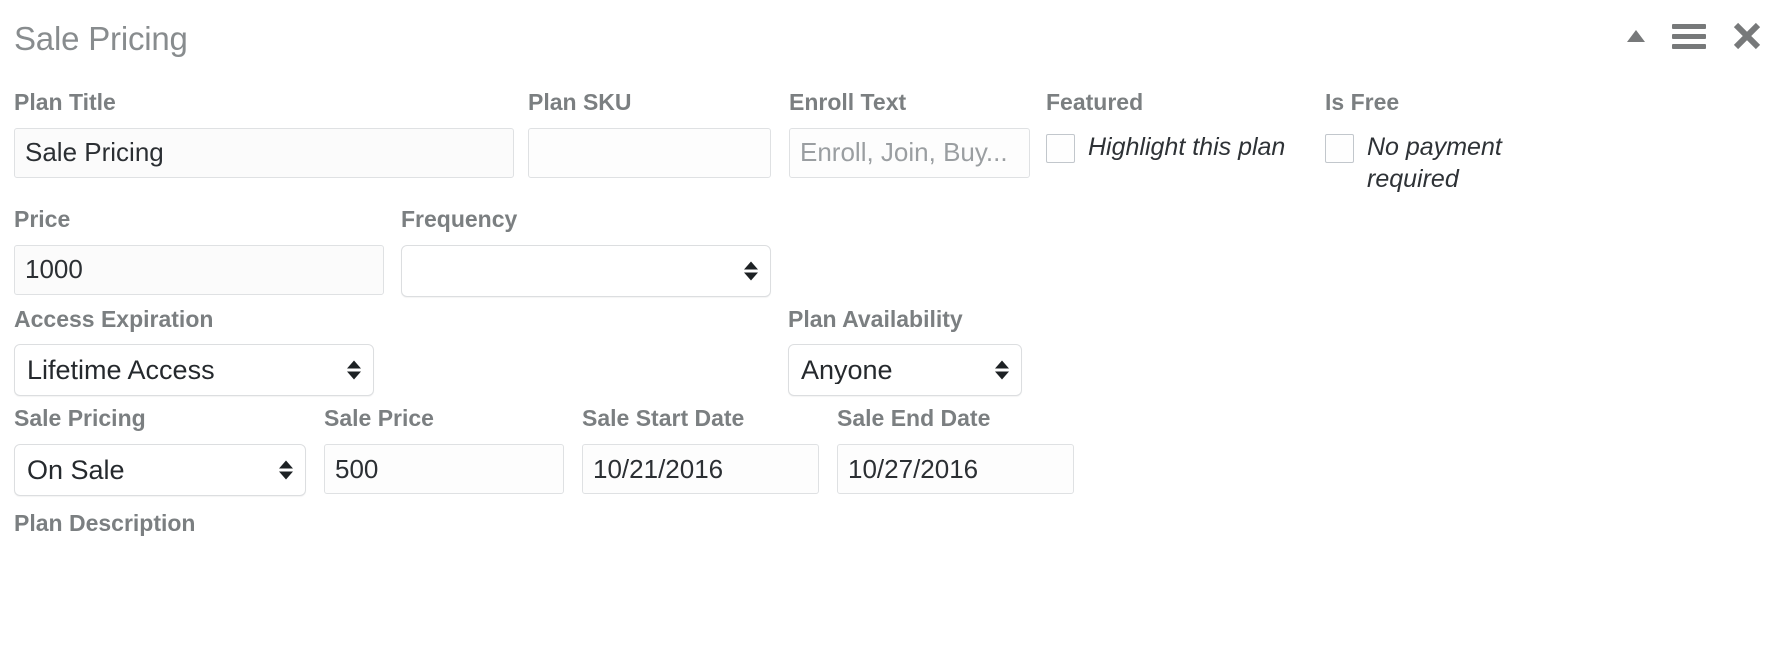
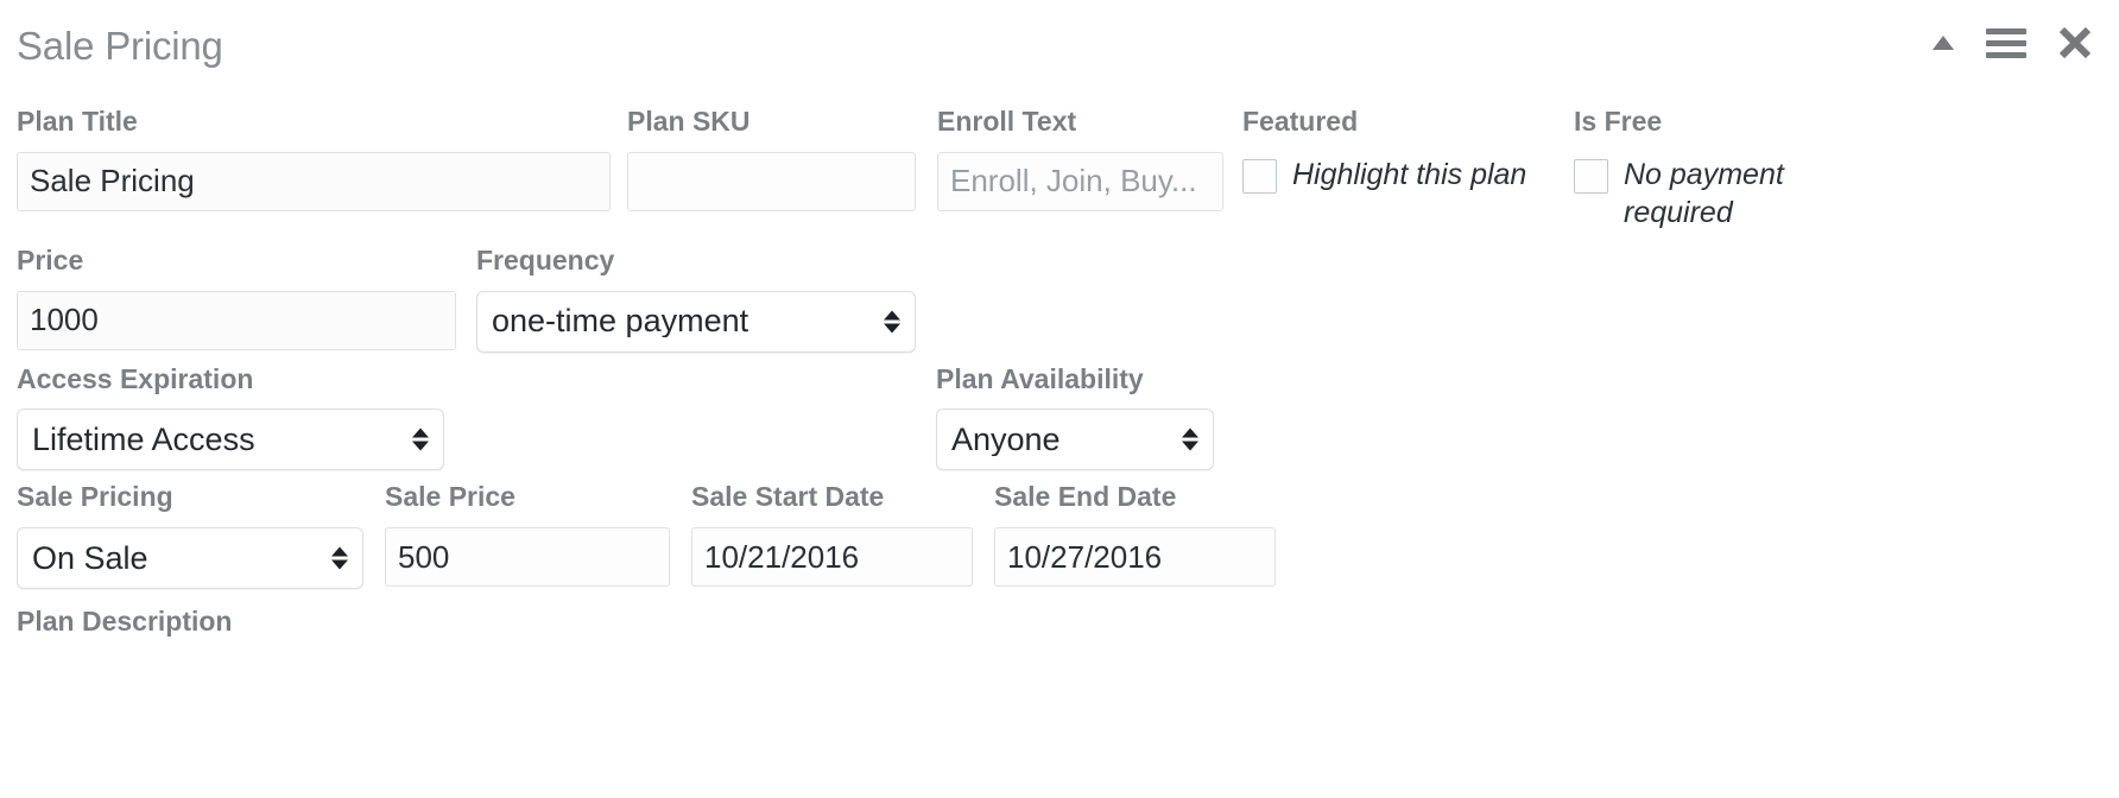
  Sale Pricing
  Plan Title
  Sale Pricing
  Plan SKU
  Enroll Text
  Enroll, Join, Buy...
  Featured
  Highlight this plan
  Is Free
  No payment required
  Price
  1000
  Frequency
+ one-time payment
  Access Expiration
  Lifetime Access
  Plan Availability
  Anyone
  Sale Pricing
  On Sale
  Sale Price
  500
  Sale Start Date
  10/21/2016
  Sale End Date
  10/27/2016
  Plan Description
